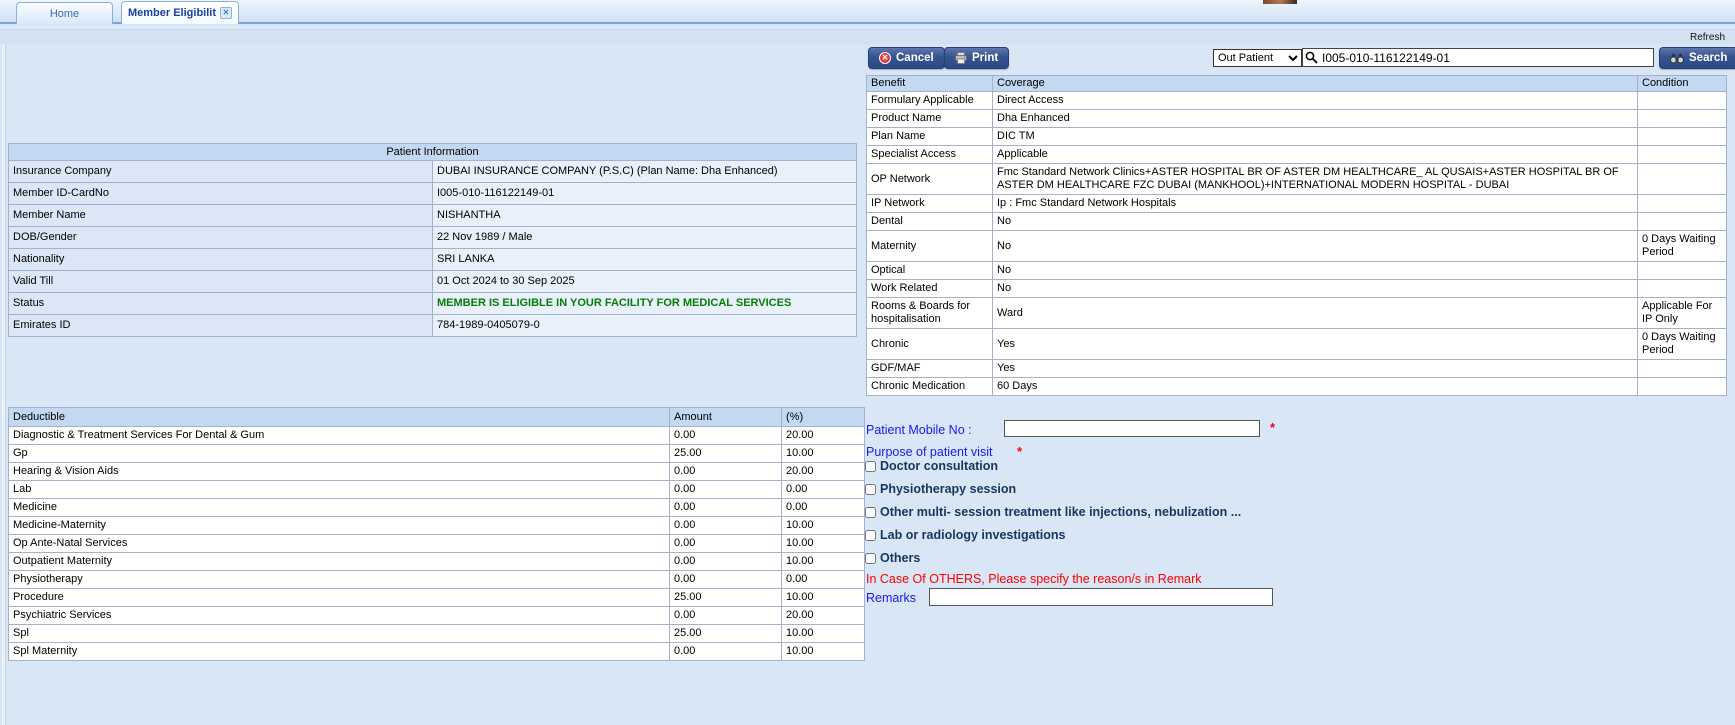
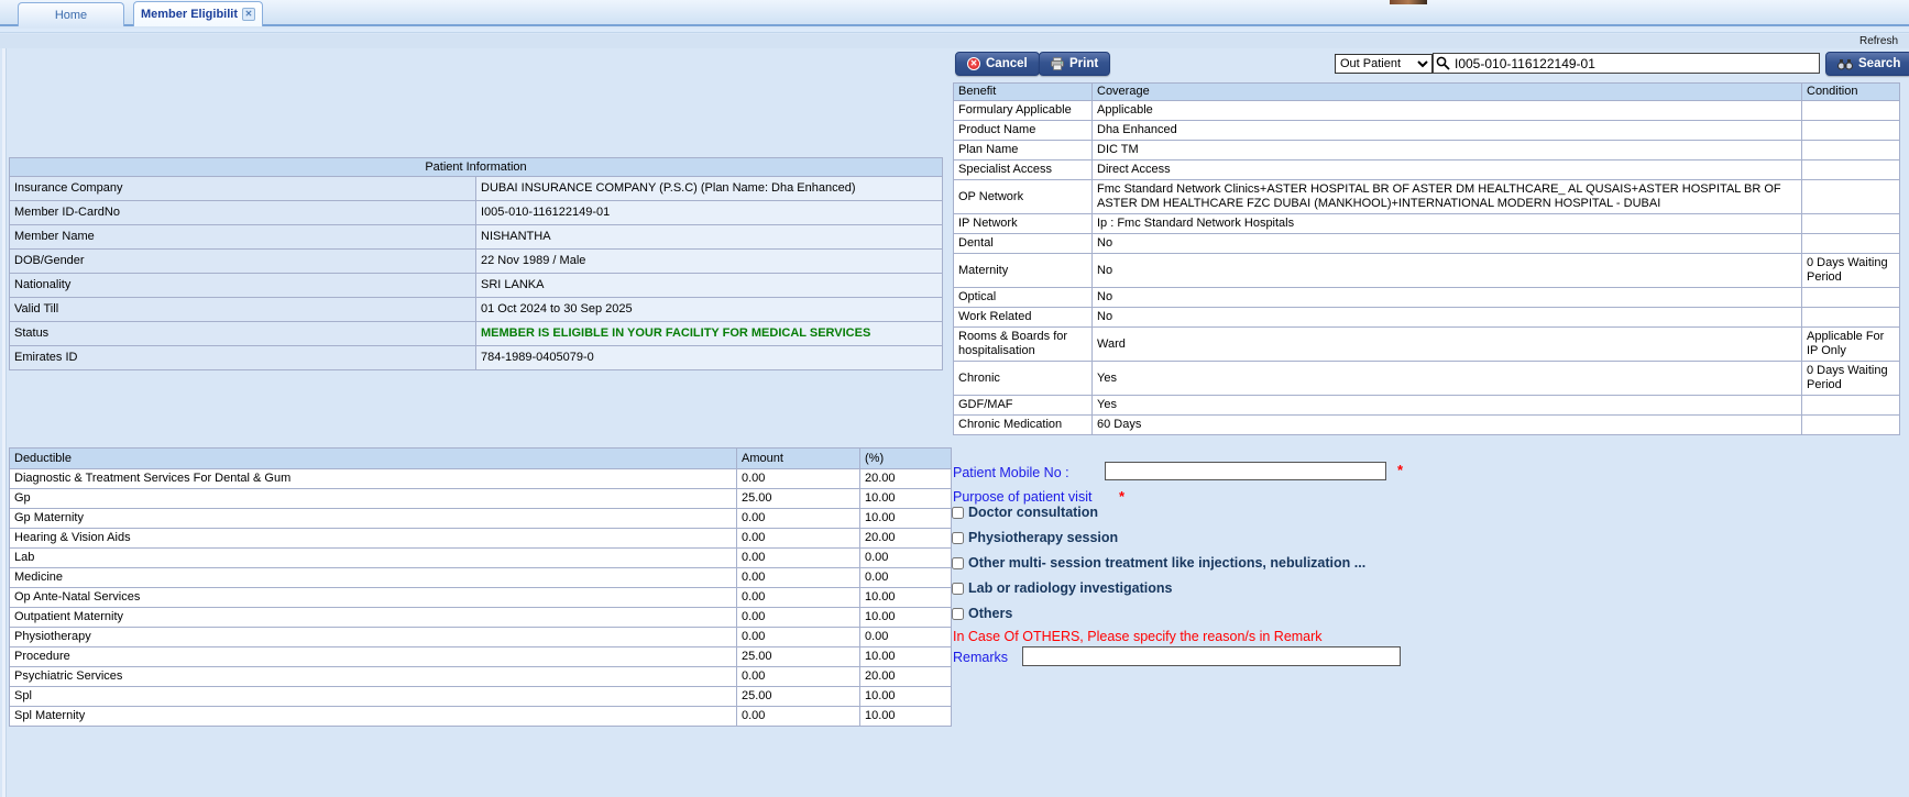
  Home
  Member Eligibilit
  ✕
  Refresh
  ✕
  Cancel
  Print
  Out Patient
  I005-010-116122149-01
  Search
  Patient Information
  Insurance Company	DUBAI INSURANCE COMPANY (P.S.C) (Plan Name: Dha Enhanced)
  Member ID-CardNo	I005-010-116122149-01
  Member Name	NISHANTHA
  DOB/Gender	22 Nov 1989 / Male
  Nationality	SRI LANKA
  Valid Till	01 Oct 2024 to 30 Sep 2025
  Status	MEMBER IS ELIGIBLE IN YOUR FACILITY FOR MEDICAL SERVICES
  Emirates ID	784-1989-0405079-0
  Benefit	Coverage	Condition
- Formulary Applicable	Direct Access
+ Formulary Applicable	Applicable
  Product Name	Dha Enhanced
  Plan Name	DIC TM
- Specialist Access	Applicable
+ Specialist Access	Direct Access
  OP Network	Fmc Standard Network Clinics+ASTER HOSPITAL BR OF ASTER DM HEALTHCARE_ AL QUSAIS+ASTER HOSPITAL BR OF ASTER DM HEALTHCARE FZC DUBAI (MANKHOOL)+INTERNATIONAL MODERN HOSPITAL - DUBAI
  IP Network	Ip : Fmc Standard Network Hospitals
  Dental	No
  Maternity	No	0 Days Waiting Period
  Optical	No
  Work Related	No
  Rooms & Boards for hospitalisation	Ward	Applicable For IP Only
  Chronic	Yes	0 Days Waiting Period
  GDF/MAF	Yes
  Chronic Medication	60 Days
  Deductible	Amount	(%)
  Diagnostic & Treatment Services For Dental & Gum	0.00	20.00
  Gp	25.00	10.00
+ Gp Maternity	0.00	10.00
  Hearing & Vision Aids	0.00	20.00
  Lab	0.00	0.00
  Medicine	0.00	0.00
- Medicine-Maternity	0.00	10.00
  Op Ante-Natal Services	0.00	10.00
  Outpatient Maternity	0.00	10.00
  Physiotherapy	0.00	0.00
  Procedure	25.00	10.00
  Psychiatric Services	0.00	20.00
  Spl	25.00	10.00
  Spl Maternity	0.00	10.00
  Patient Mobile No :
  *
  Purpose of patient visit
  *
  Doctor consultation
  Physiotherapy session
  Other multi- session treatment like injections, nebulization ...
  Lab or radiology investigations
  Others
  In Case Of OTHERS, Please specify the reason/s in Remark
  Remarks
